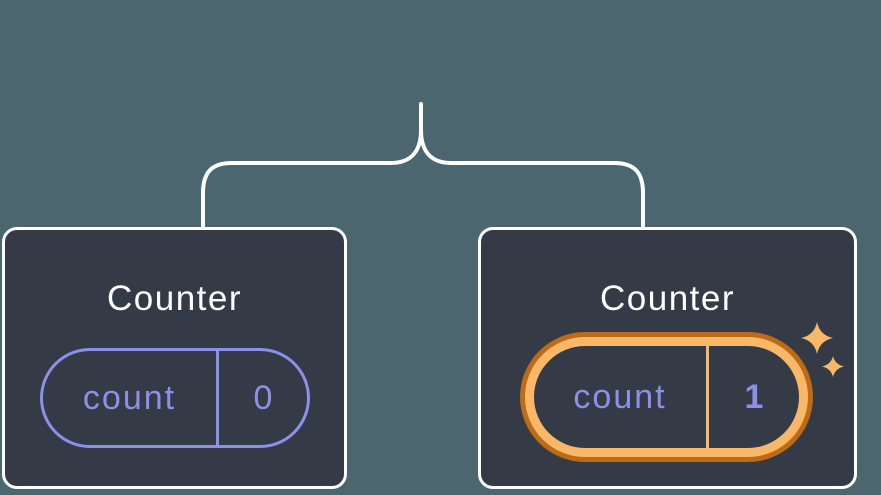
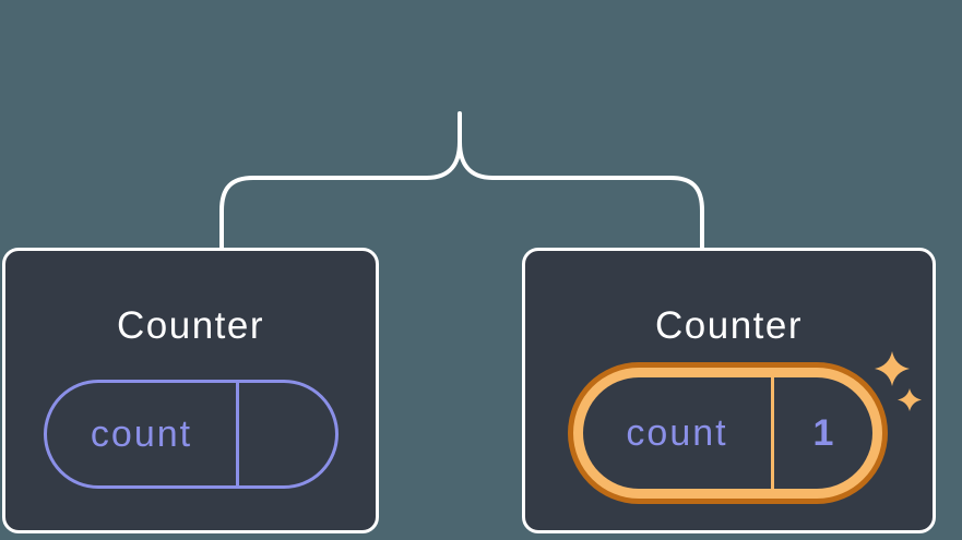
  Counter
  count
- 0
  Counter
  count
  1
